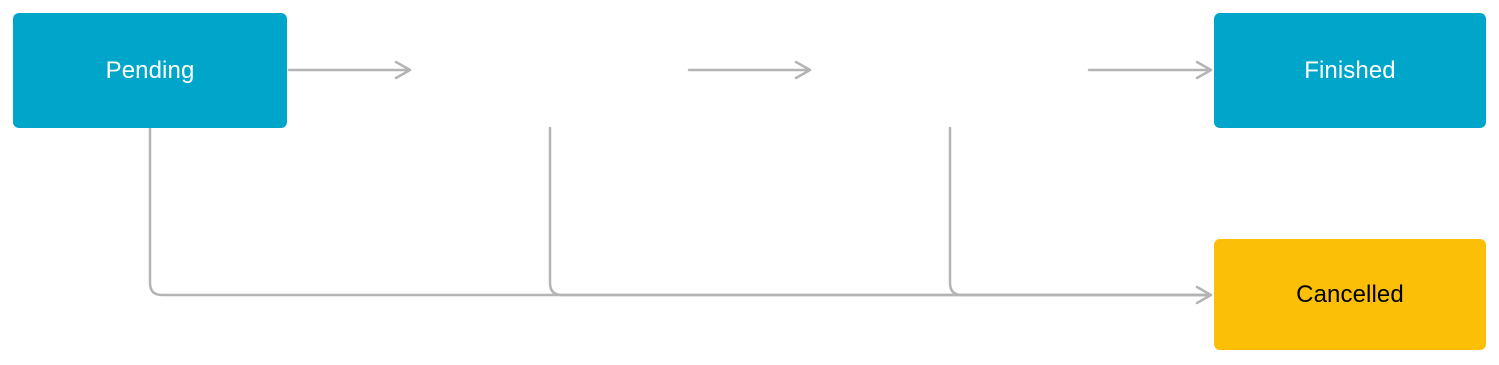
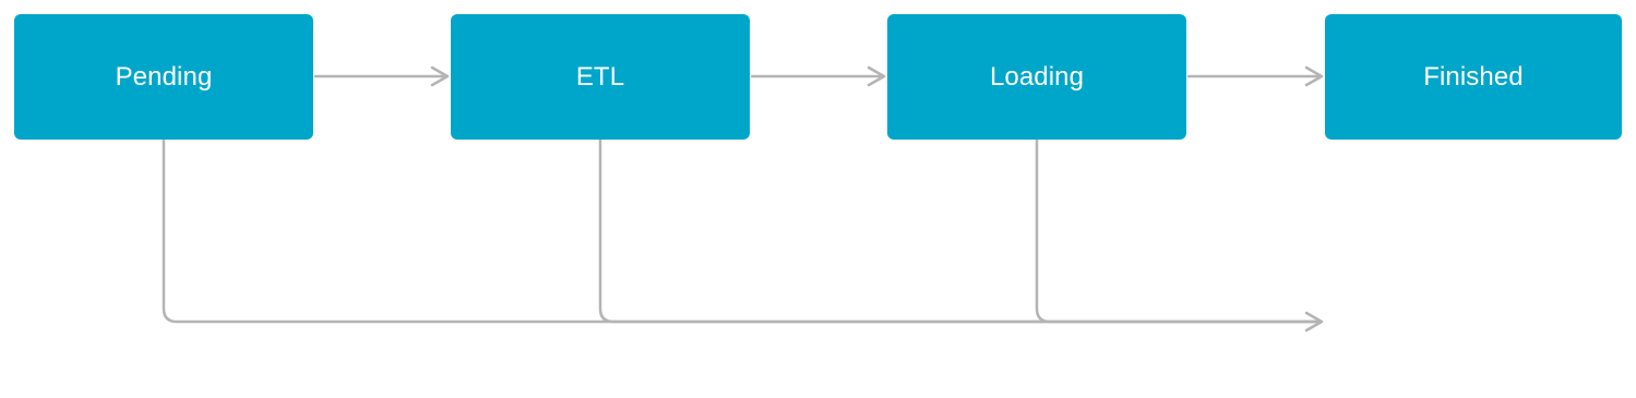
  Pending
+ ETL
+ Loading
  Finished
- Cancelled
